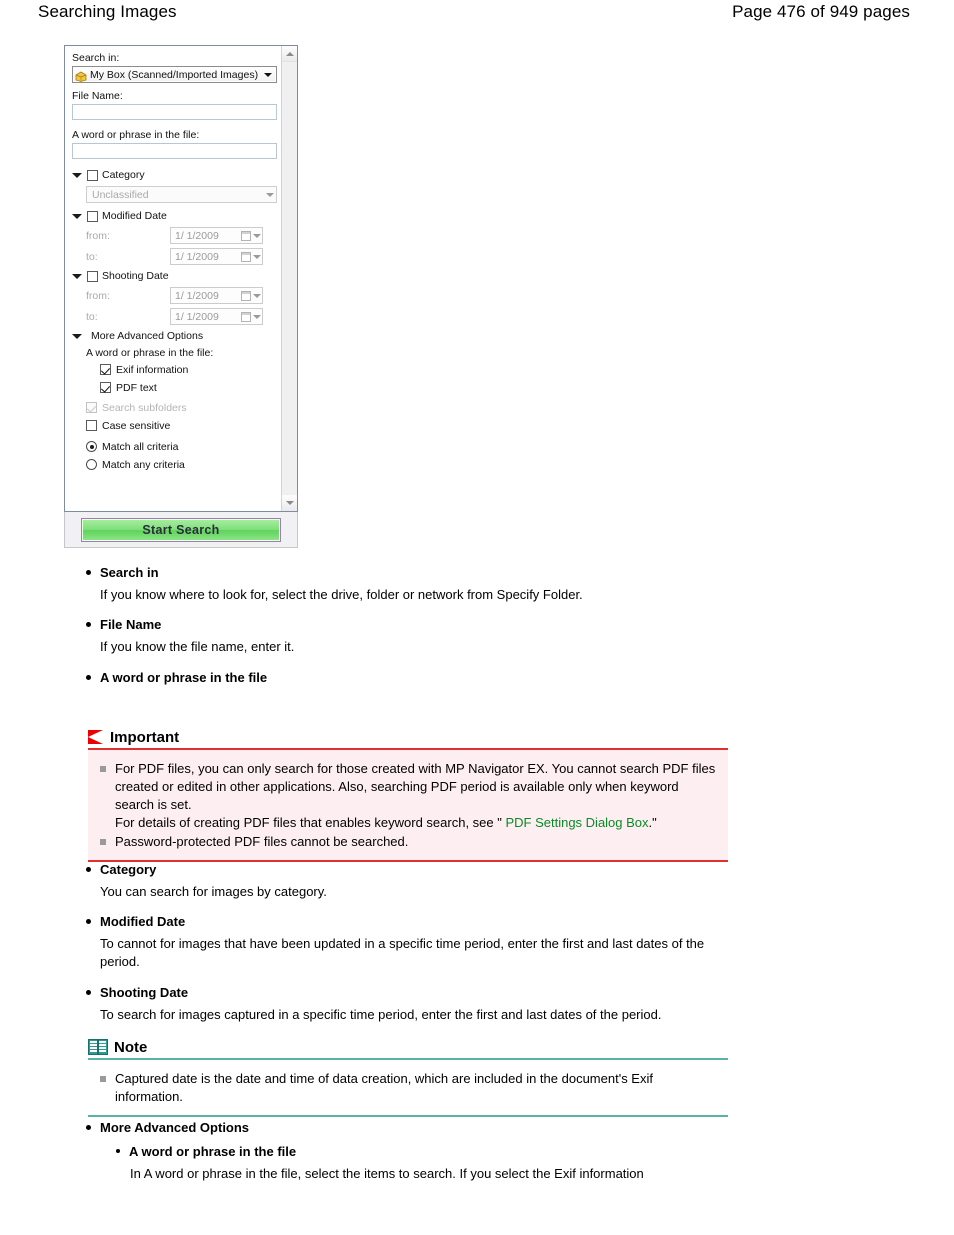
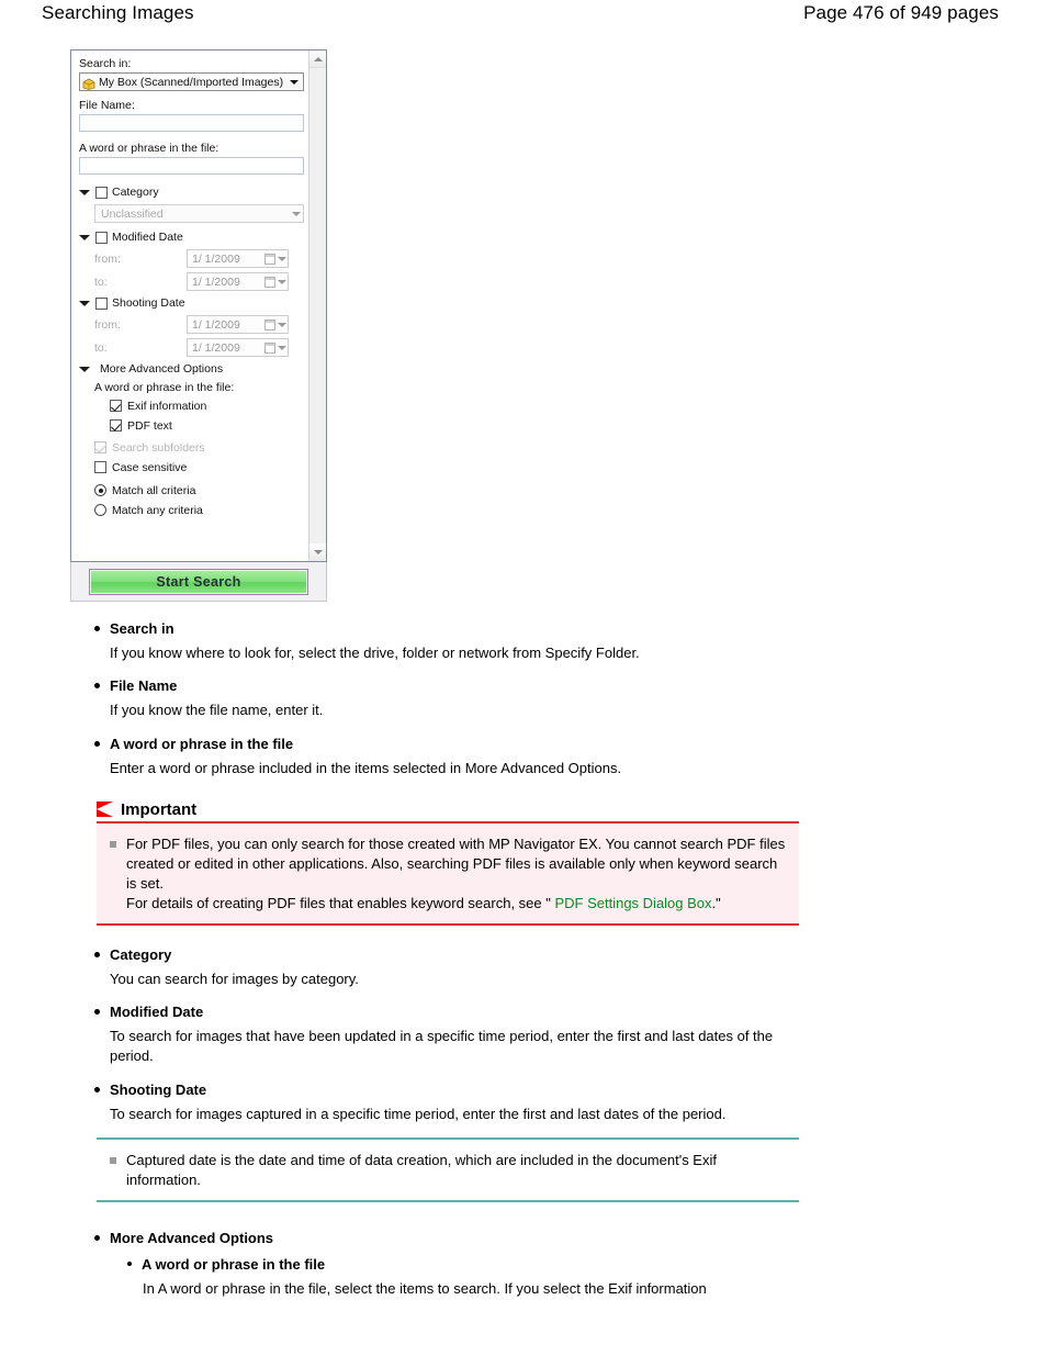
  Searching Images
  Page 476 of 949 pages
  Search in:
  My Box (Scanned/Imported Images)
  File Name:
  A word or phrase in the file:
  Category
  Unclassified
  Modified Date
  from:
  1/ 1/2009
  to:
  1/ 1/2009
  Shooting Date
  from:
  1/ 1/2009
  to:
  1/ 1/2009
  More Advanced Options
  A word or phrase in the file:
  Exif information
  PDF text
  Search subfolders
  Case sensitive
  Match all criteria
  Match any criteria
  Start Search
  Search in
  If you know where to look for, select the drive, folder or network from Specify Folder.
  File Name
  If you know the file name, enter it.
  A word or phrase in the file
+ Enter a word or phrase included in the items selected in More Advanced Options.
  Important
- For PDF files, you can only search for those created with MP Navigator EX. You cannot search PDF files created or edited in other applications. Also, searching PDF period is available only when keyword search is set.
+ For PDF files, you can only search for those created with MP Navigator EX. You cannot search PDF files created or edited in other applications. Also, searching PDF files is available only when keyword search is set.
  For details of creating PDF files that enables keyword search, see " PDF Settings Dialog Box."
- Password-protected PDF files cannot be searched.
  Category
  You can search for images by category.
  Modified Date
- To cannot for images that have been updated in a specific time period, enter the first and last dates of the period.
+ To search for images that have been updated in a specific time period, enter the first and last dates of the period.
  Shooting Date
  To search for images captured in a specific time period, enter the first and last dates of the period.
- Note
  Captured date is the date and time of data creation, which are included in the document's Exif information.
  More Advanced Options
  A word or phrase in the file
  In A word or phrase in the file, select the items to search. If you select the Exif information
